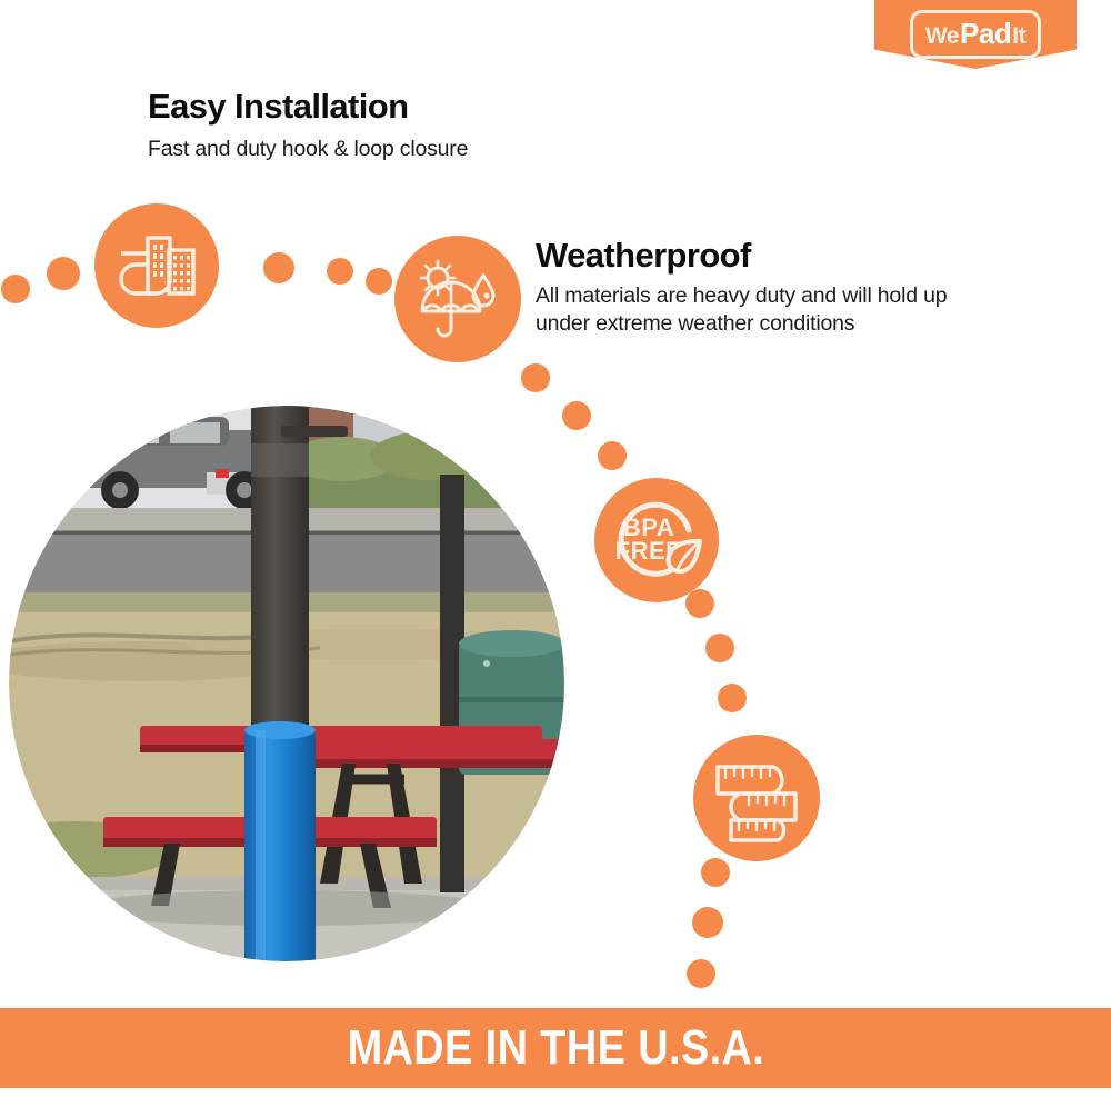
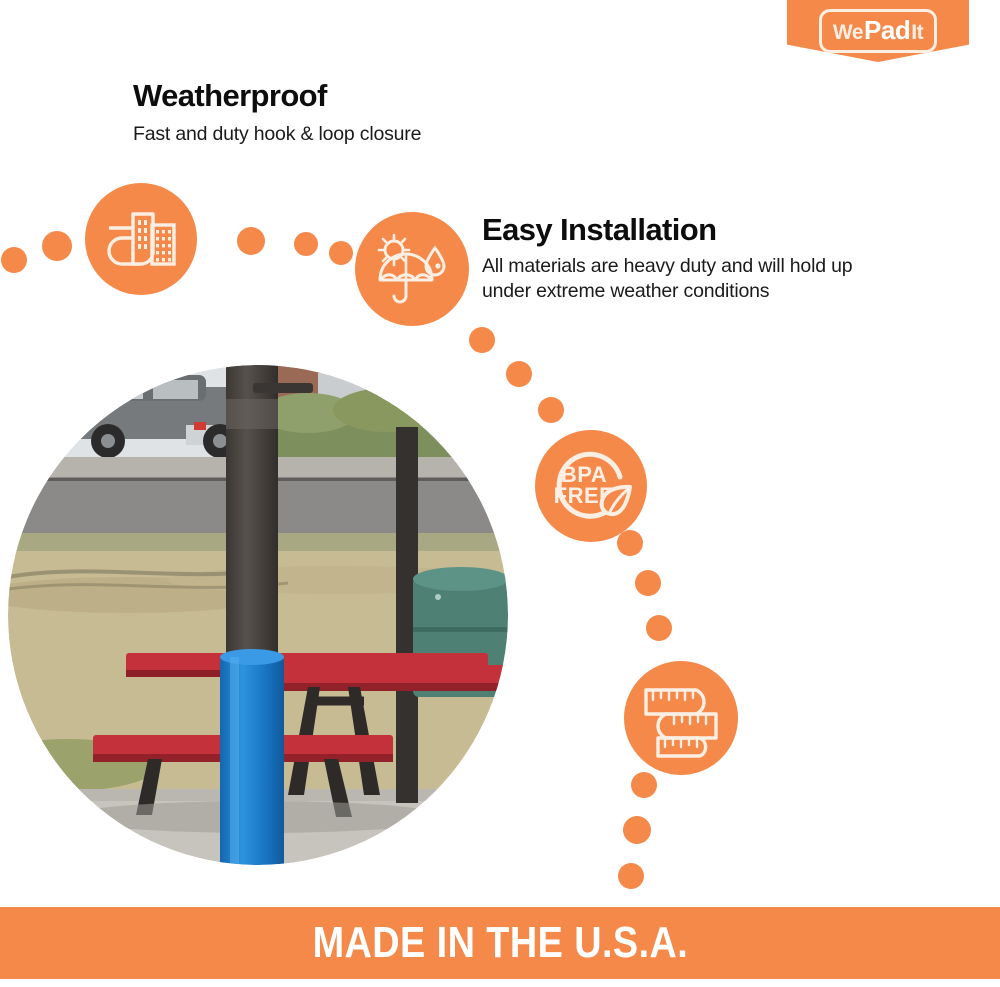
  We
  Pad
  It
- Easy Installation
+ Weatherproof
  Fast and duty hook & loop closure
- Weatherproof
+ Easy Installation
  All materials are heavy duty and will hold up under extreme weather conditions
  BPA
  FRE
  MADE IN THE U.S.A.
